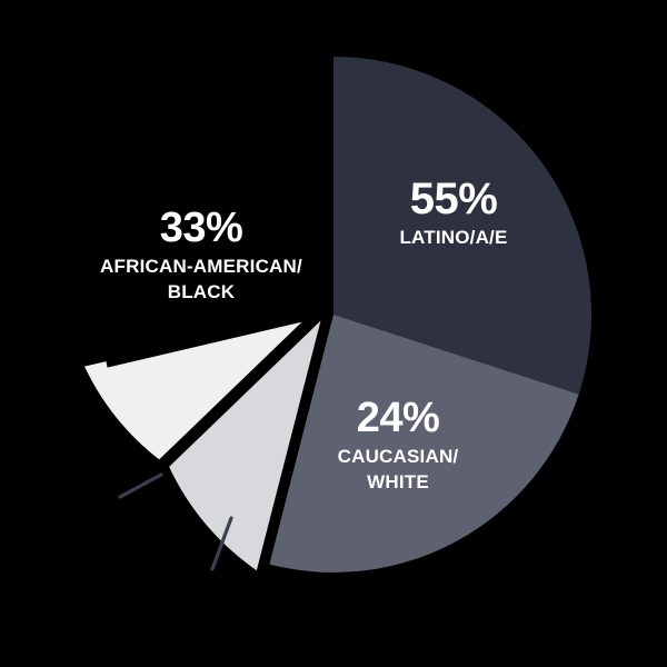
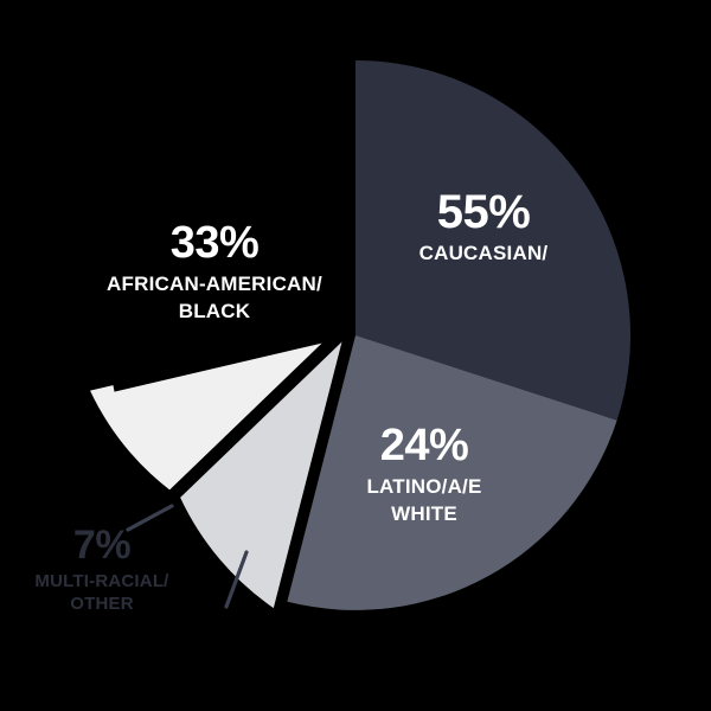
  55%
- LATINO/A/E
+ CAUCASIAN/
  24%
- CAUCASIAN/
+ LATINO/A/E
  WHITE
  33%
  AFRICAN-AMERICAN/
  BLACK
+ 7%
+ MULTI-RACIAL/
+ OTHER
